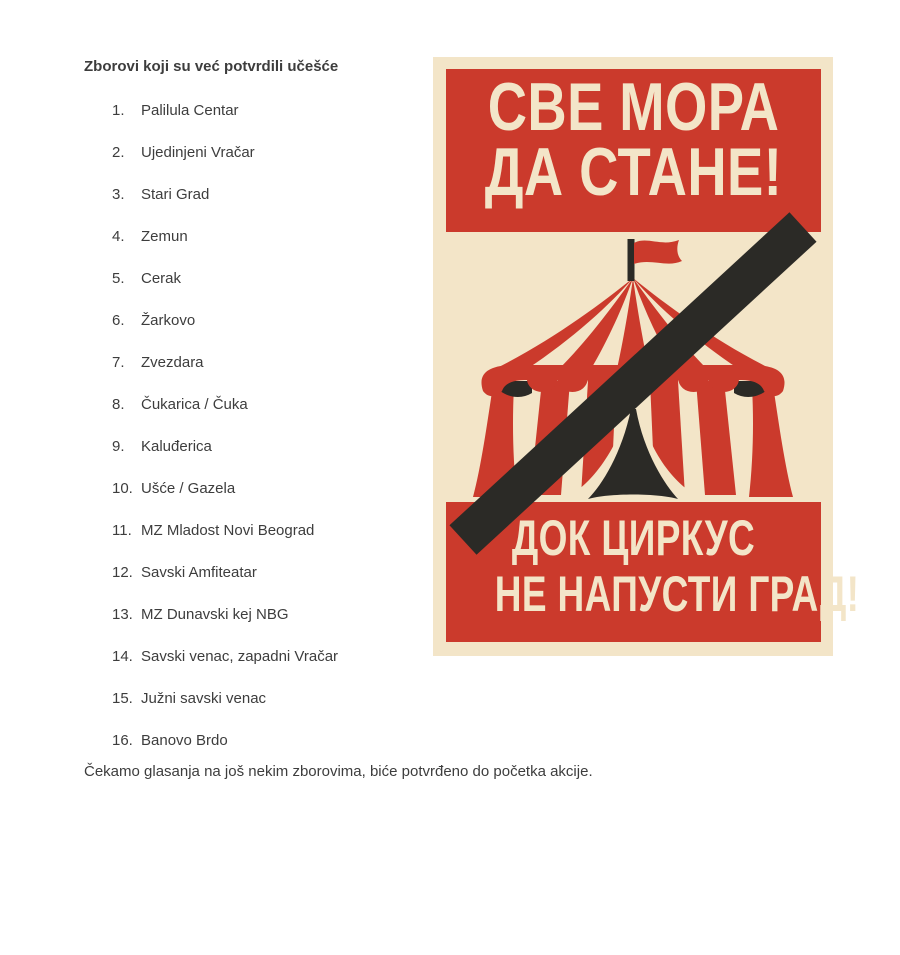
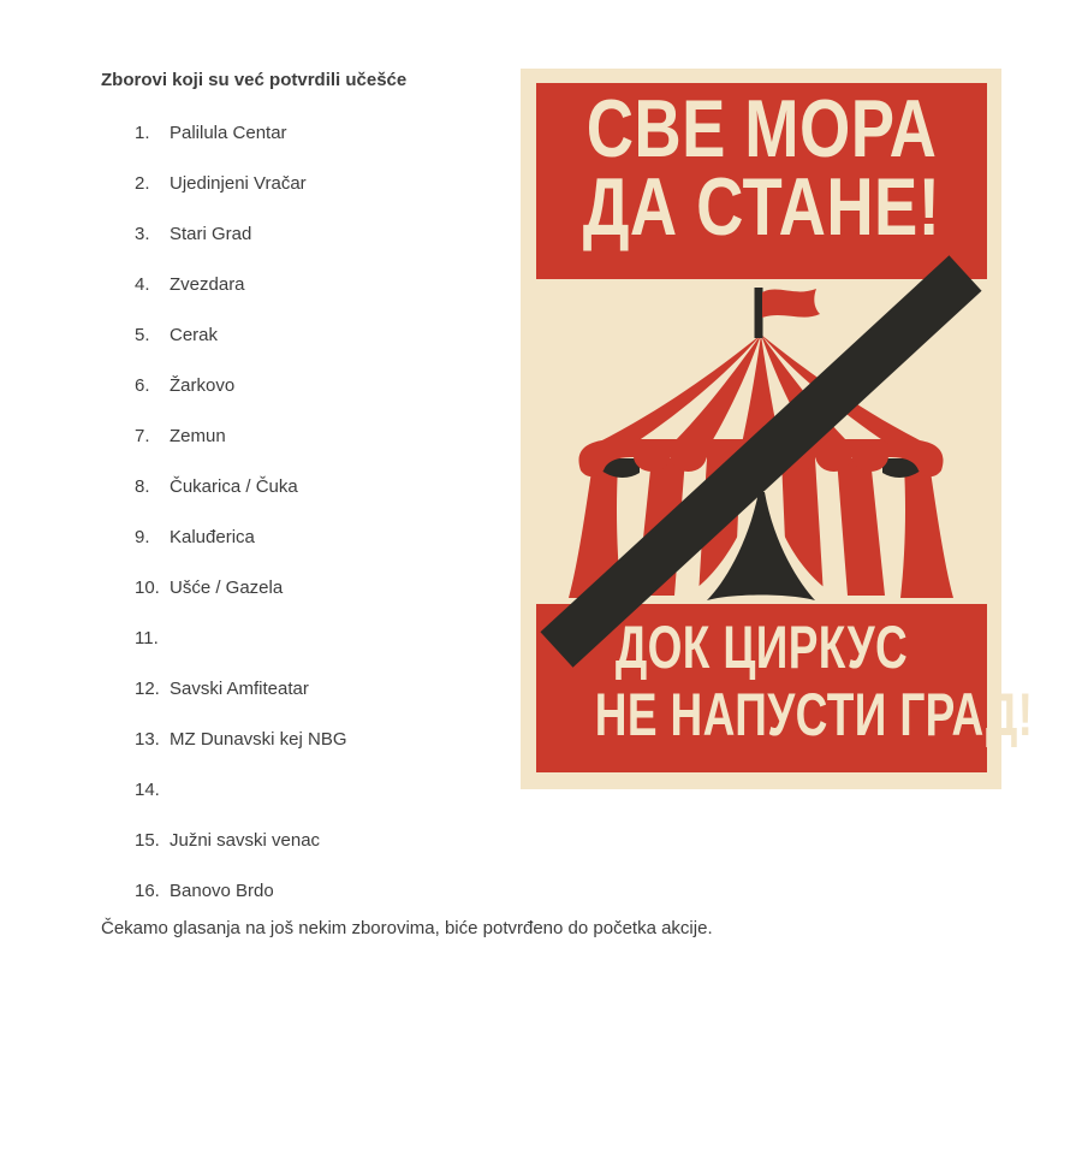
  Zborovi koji su već potvrdili učešće
  1.
  Palilula Centar
  2.
  Ujedinjeni Vračar
  3.
  Stari Grad
  4.
- Zemun
+ Zvezdara
  5.
  Cerak
  6.
  Žarkovo
  7.
- Zvezdara
+ Zemun
  8.
  Čukarica / Čuka
  9.
  Kaluđerica
  10.
  Ušće / Gazela
  11.
- MZ Mladost Novi Beograd
  12.
  Savski Amfiteatar
  13.
  MZ Dunavski kej NBG
  14.
- Savski venac, zapadni Vračar
  15.
  Južni savski venac
  16.
  Banovo Brdo
  Čekamo glasanja na još nekim zborovima, biće potvrđeno do početka akcije.
  СВЕ МОРА
  ДА СТАНЕ!
  ДОК ЦИРКУС
  НЕ НАПУСТИ ГД!
